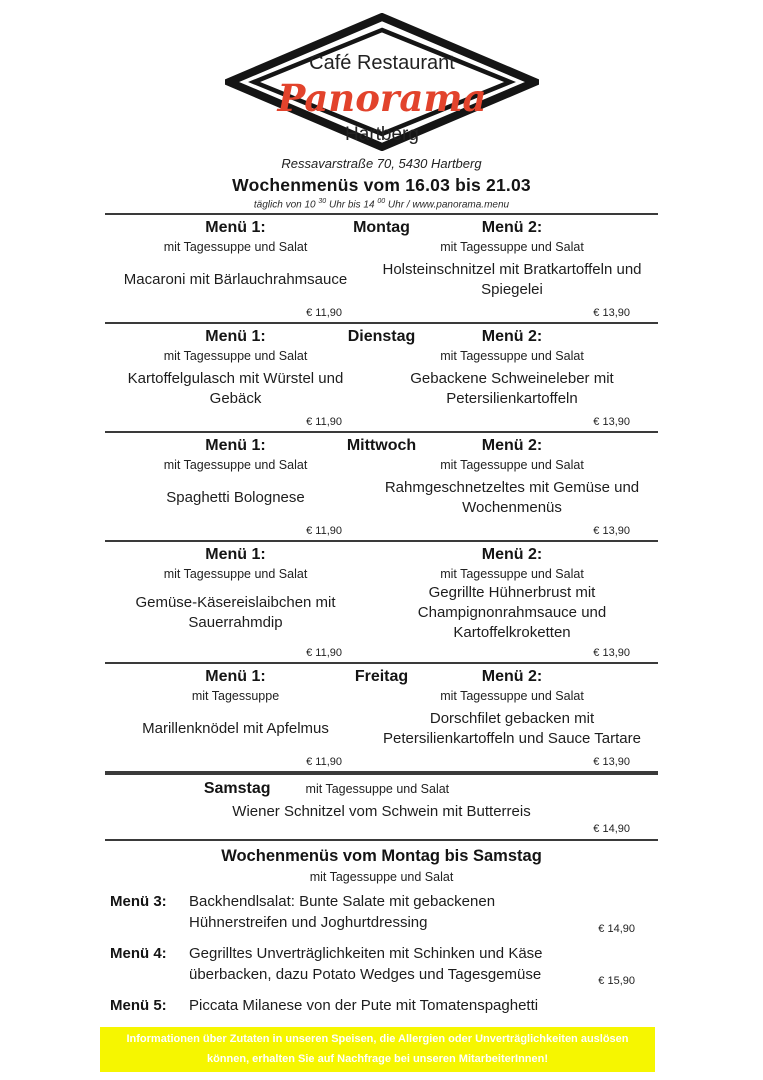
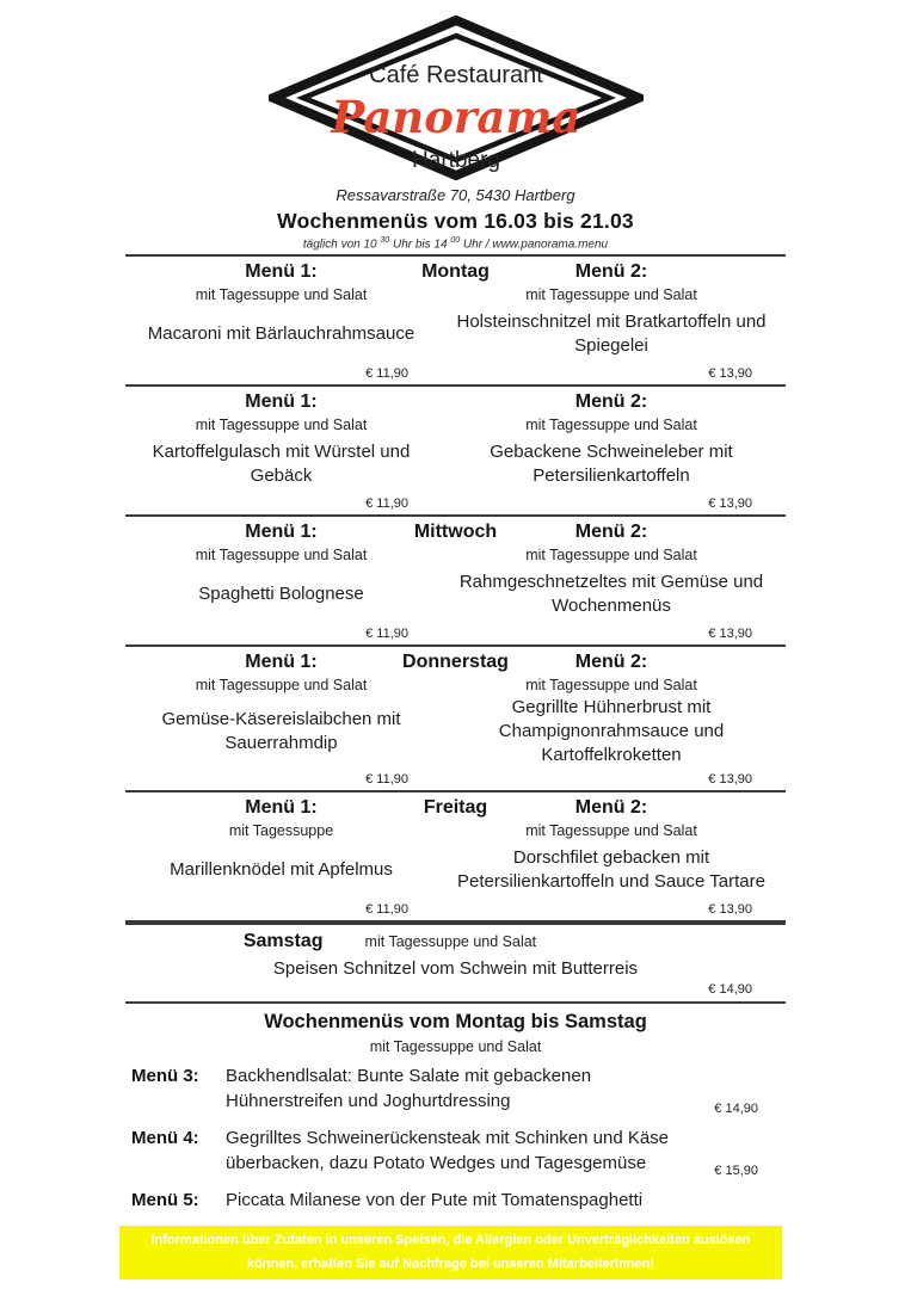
  Café Restaurant
  Panorama
  Hartberg
  Ressavarstraße 70, 5430 Hartberg
  Wochenmenüs vom 16.03 bis 21.03
  täglich von 10 Uhr bis 14 Uhr / www.panorama.menu
  Menü 1:
  Menü 2:
  Montag
  mit Tagessuppe und Salat
  mit Tagessuppe und Salat
  Macaroni mit Bärlauchrahmsauce
  Holsteinschnitzel mit Bratkartoffeln und Spiegelei
  € 11,90
  € 13,90
  Menü 1:
  Menü 2:
- Dienstag
  mit Tagessuppe und Salat
  mit Tagessuppe und Salat
  Kartoffelgulasch mit Würstel und Gebäck
  Gebackene Schweineleber mit Petersilienkartoffeln
  € 11,90
  € 13,90
  Menü 1:
  Menü 2:
  Mittwoch
  mit Tagessuppe und Salat
  mit Tagessuppe und Salat
  Spaghetti Bolognese
  Rahmgeschnetzeltes mit Gemüse und Wochenmenüs
  € 11,90
  € 13,90
  Menü 1:
  Menü 2:
+ Donnerstag
  mit Tagessuppe und Salat
  mit Tagessuppe und Salat
  Gemüse-Käsereislaibchen mit Sauerrahmdip
  Gegrillte Hühnerbrust mit Champignonrahmsauce und Kartoffelkroketten
  € 11,90
  € 13,90
  Menü 1:
  Menü 2:
  Freitag
  mit Tagessuppe
  mit Tagessuppe und Salat
  Marillenknödel mit Apfelmus
  Dorschfilet gebacken mit Petersilienkartoffeln und Sauce Tartare
  € 11,90
  € 13,90
  Samstag
  mit Tagessuppe und Salat
- Wiener Schnitzel vom Schwein mit Butterreis
+ Speisen Schnitzel vom Schwein mit Butterreis
  € 14,90
  Wochenmenüs vom Montag bis Samstag
  mit Tagessuppe und Salat
  Menü 3:
  Backhendlsalat: Bunte Salate mit gebackenen Hühnerstreifen und Joghurtdressing
  € 14,90
  Menü 4:
- Gegrilltes Unverträglichkeiten mit Schinken und Käse überbacken, dazu Potato Wedges und Tagesgemüse
+ Gegrilltes Schweinerückensteak mit Schinken und Käse überbacken, dazu Potato Wedges und Tagesgemüse
  € 15,90
  Menü 5:
  Piccata Milanese von der Pute mit Tomatenspaghetti
  Informationen über Zutaten in unseren Speisen, die Allergien oder Unverträglichkeiten auslösen können, erhalten Sie auf Nachfrage bei unseren MitarbeiterInnen!
